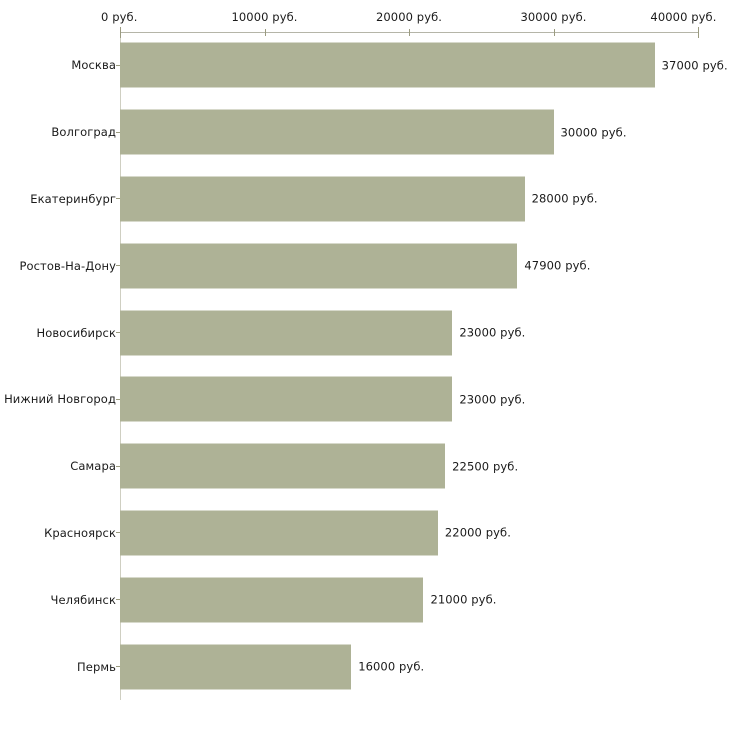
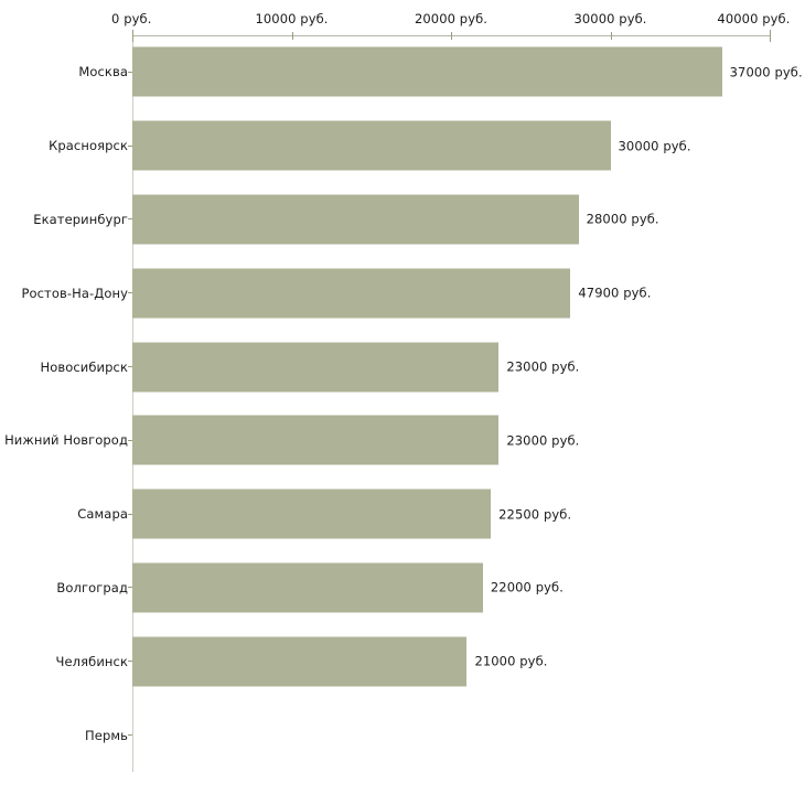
  0 руб.
  10000 руб.
  20000 руб.
  30000 руб.
  40000 руб.
  Москва
  37000 руб.
- Волгоград
+ Красноярск
  30000 руб.
  Екатеринбург
  28000 руб.
  Ростов-На-Дону
  47900 руб.
  Новосибирск
  23000 руб.
  Нижний Новгород
  23000 руб.
  Самара
  22500 руб.
- Красноярск
+ Волгоград
  22000 руб.
  Челябинск
  21000 руб.
  Пермь
- 16000 руб.
